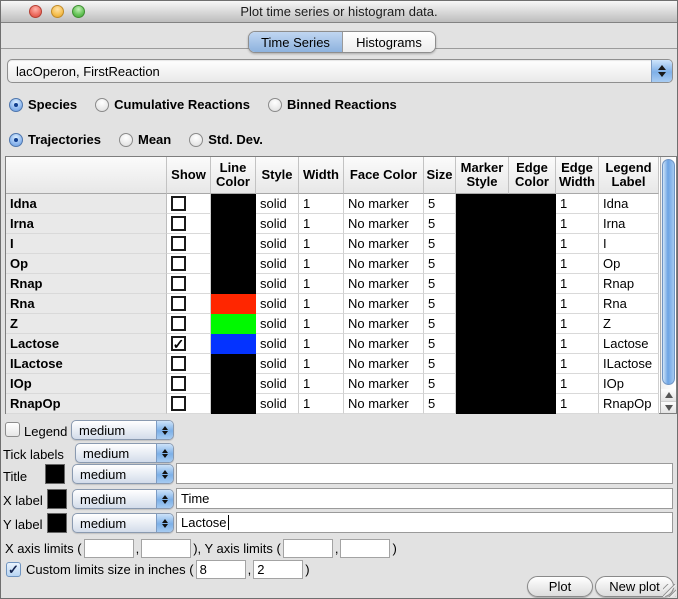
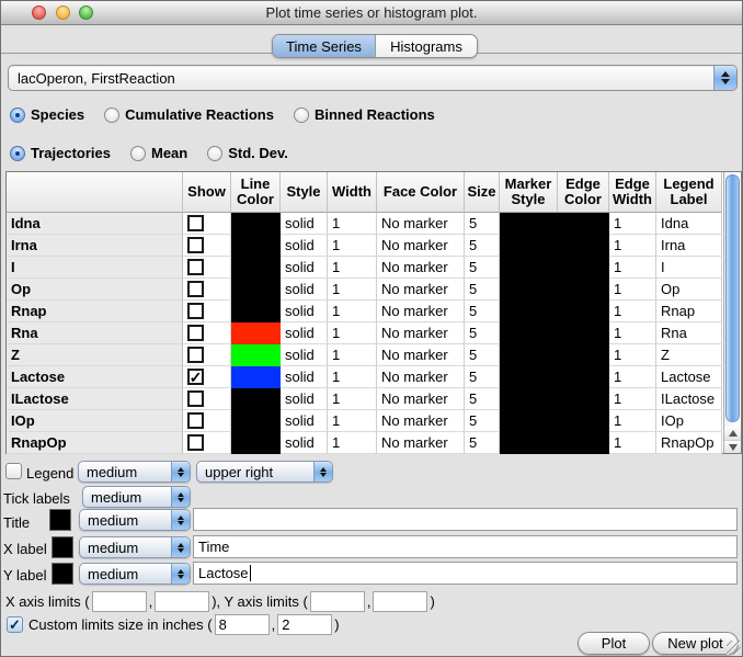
- Plot time series or histogram data.
+ Plot time series or histogram plot.
  Time Series
  Histograms
  lacOperon, FirstReaction
  Species
  Cumulative Reactions
  Binned Reactions
  Trajectories
  Mean
  Std. Dev.
  Show
  Line Color
  Style
  Width
  Face Color
  Size
  Marker Style
  Edge Color
  Edge Width
  Legend Label
  Idna
  solid
  1
  No marker
  5
  1
  Idna
  Irna
  solid
  1
  No marker
  5
  1
  Irna
  I
  solid
  1
  No marker
  5
  1
  I
  Op
  solid
  1
  No marker
  5
  1
  Op
  Rnap
  solid
  1
  No marker
  5
  1
  Rnap
  Rna
  solid
  1
  No marker
  5
  1
  Rna
  Z
  solid
  1
  No marker
  5
  1
  Z
  Lactose
  ✓
  solid
  1
  No marker
  5
  1
  Lactose
  ILactose
  solid
  1
  No marker
  5
  1
  ILactose
  IOp
  solid
  1
  No marker
  5
  1
  IOp
  RnapOp
  solid
  1
  No marker
  5
  1
  RnapOp
  Legend
  medium
+ upper right
  Tick labels
  medium
  Title
  medium
  X label
  medium
  Time
  Y label
  medium
  Lactose
  X axis limits (
  ,
  ), Y axis limits (
  ,
  )
  ✓
  Custom limits size in inches (
  8
  ,
  2
  )
  Plot
  New plot
